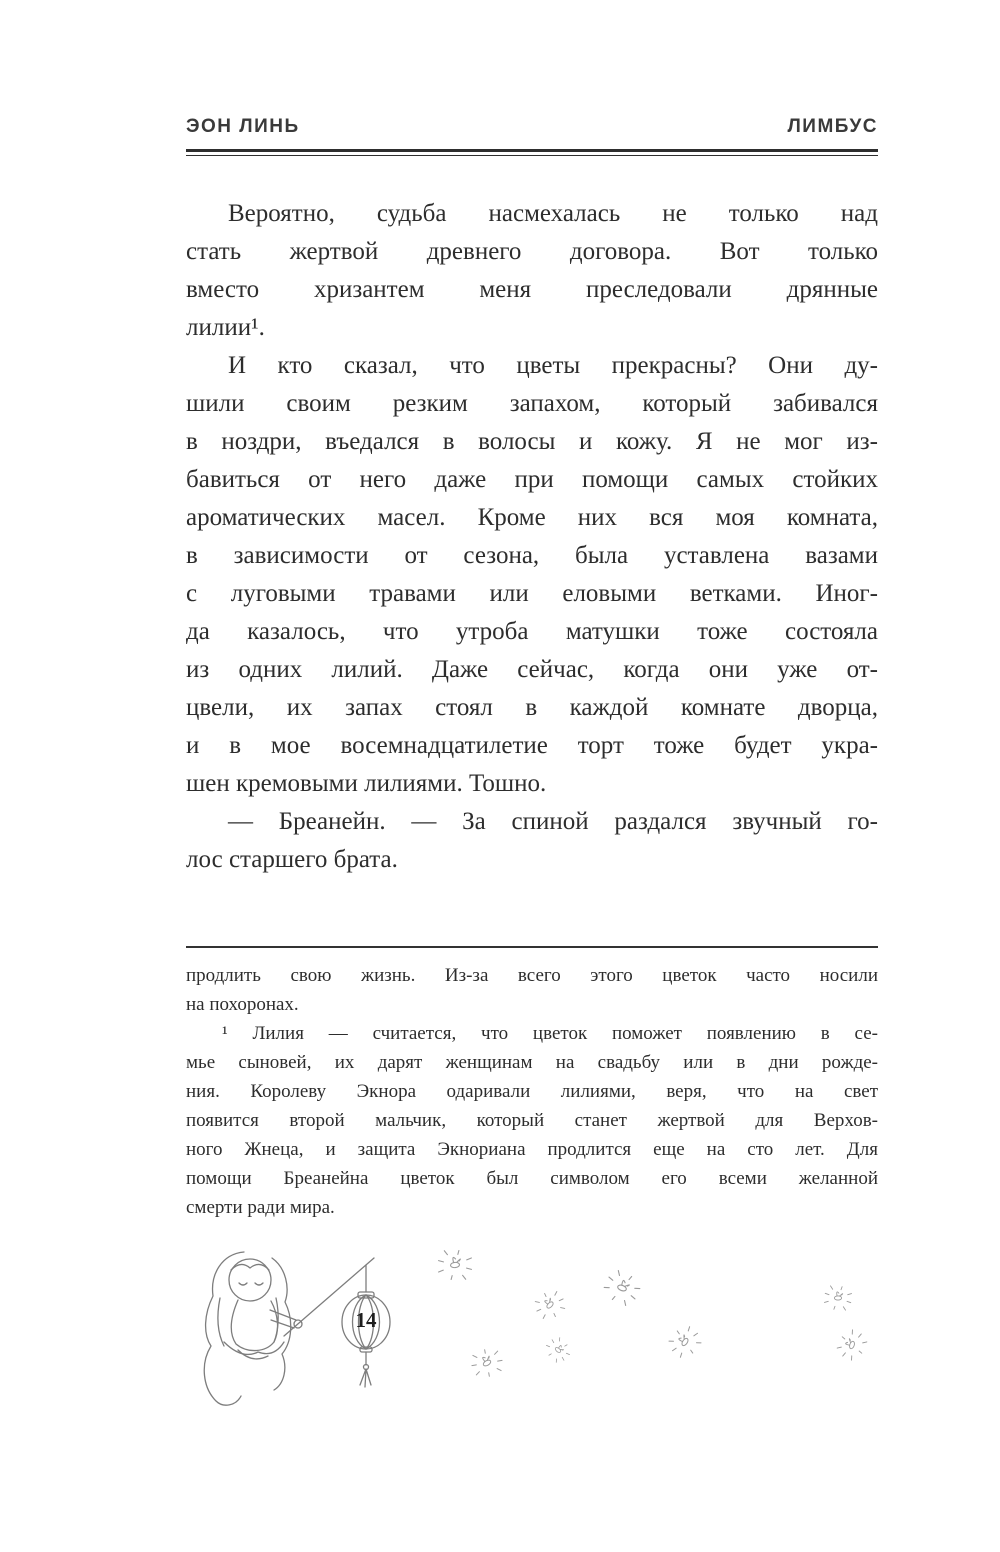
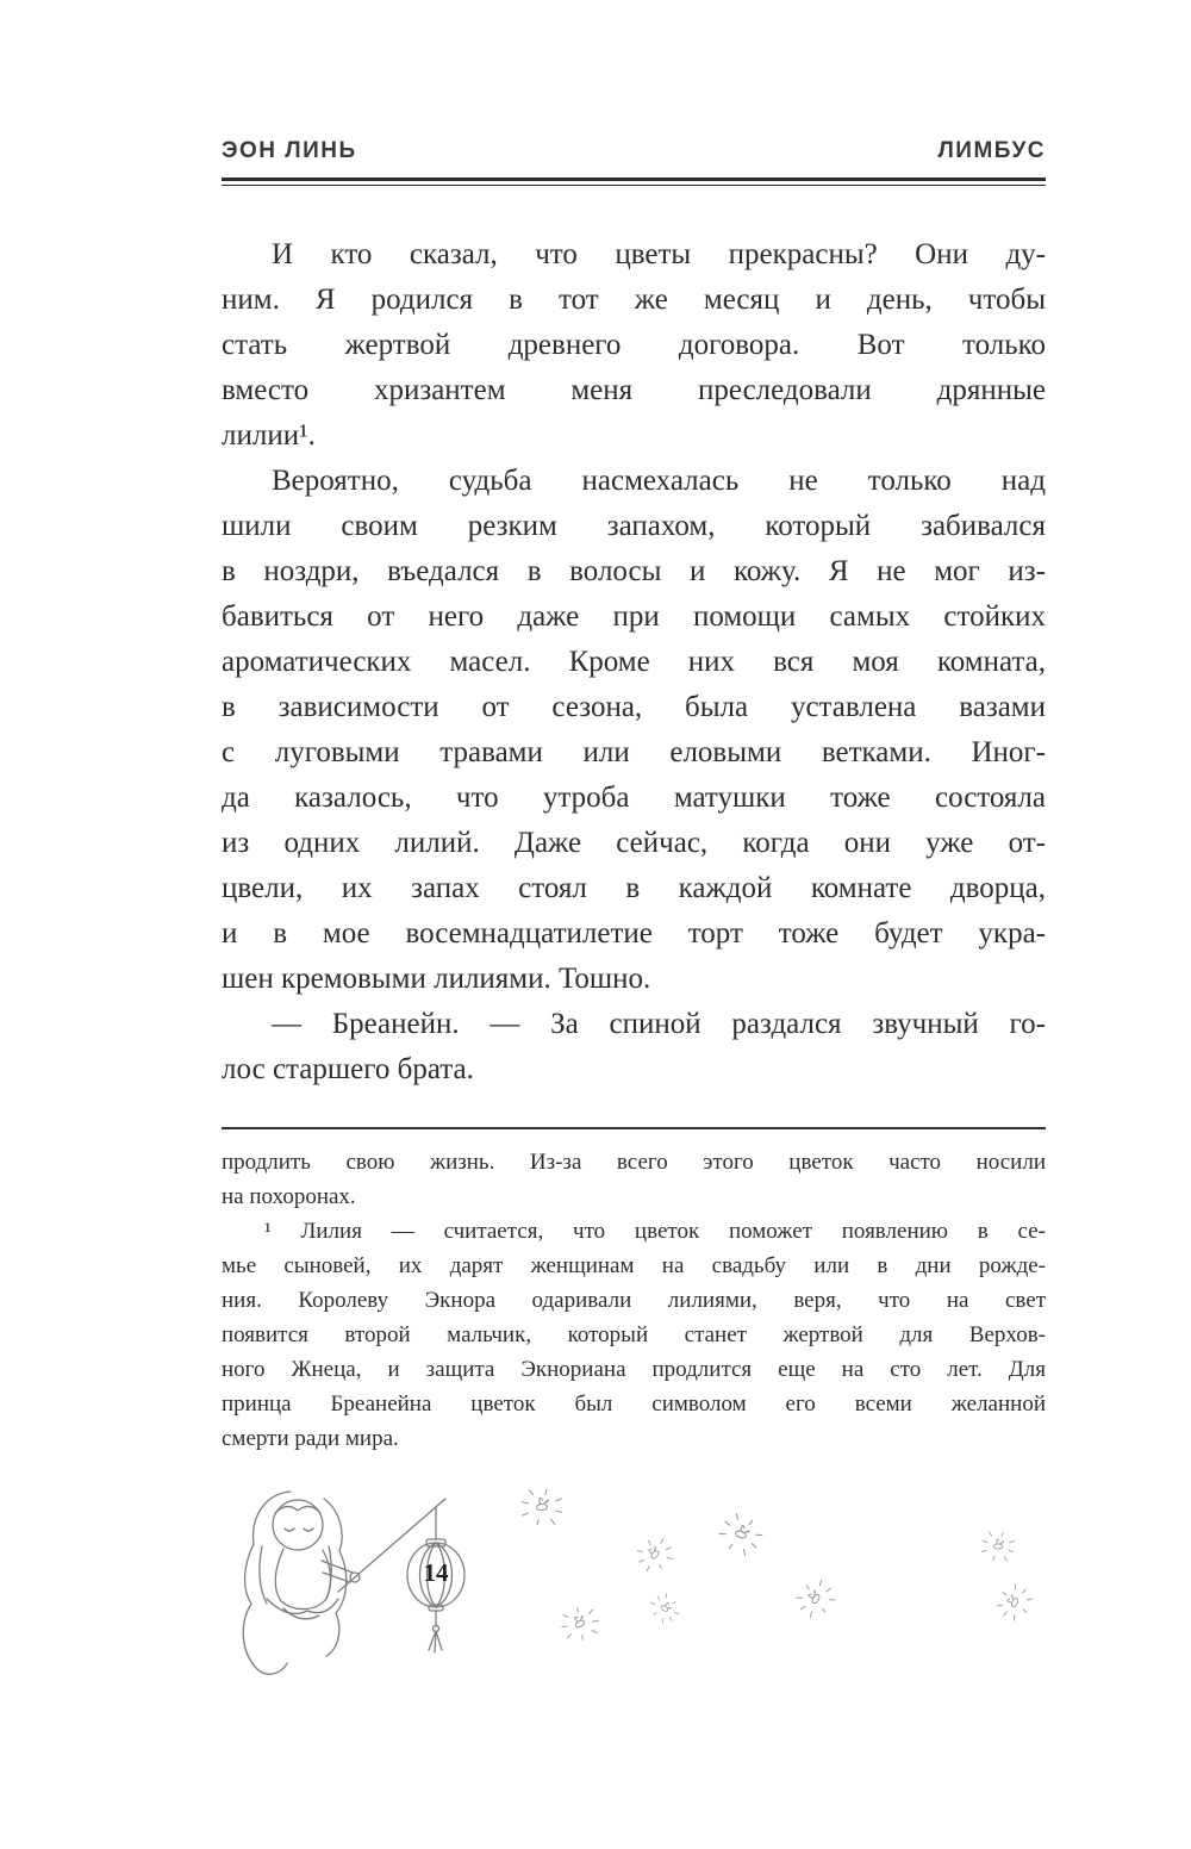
  ЭОН ЛИНЬ
  ЛИМБУС
- Вероятно, судьба насмехалась не только над
+ И кто сказал, что цветы прекрасны? Они ду-
+ ним. Я родился в тот же месяц и день, чтобы
  стать жертвой древнего договора. Вот только
  вместо хризантем меня преследовали дрянные
  лилии¹.
- И кто сказал, что цветы прекрасны? Они ду-
+ Вероятно, судьба насмехалась не только над
  шили своим резким запахом, который забивался
  в ноздри, въедался в волосы и кожу. Я не мог из-
  бавиться от него даже при помощи самых стойких
  ароматических масел. Кроме них вся моя комната,
  в зависимости от сезона, была уставлена вазами
  с луговыми травами или еловыми ветками. Иног-
  да казалось, что утроба матушки тоже состояла
  из одних лилий. Даже сейчас, когда они уже от-
  цвели, их запах стоял в каждой комнате дворца,
  и в мое восемнадцатилетие торт тоже будет укра-
  шен кремовыми лилиями. Тошно.
  — Бреанейн. — За спиной раздался звучный го-
  лос старшего брата.
  продлить свою жизнь. Из-за всего этого цветок часто носили
  на похоронах.
  ¹ Лилия — считается, что цветок поможет появлению в се-
  мье сыновей, их дарят женщинам на свадьбу или в дни рожде-
  ния. Королеву Экнора одаривали лилиями, веря, что на свет
  появится второй мальчик, который станет жертвой для Верхов-
  ного Жнеца, и защита Экнориана продлится еще на сто лет. Для
- помощи Бреанейна цветок был символом его всеми желанной
+ принца Бреанейна цветок был символом его всеми желанной
  смерти ради мира.
  14
